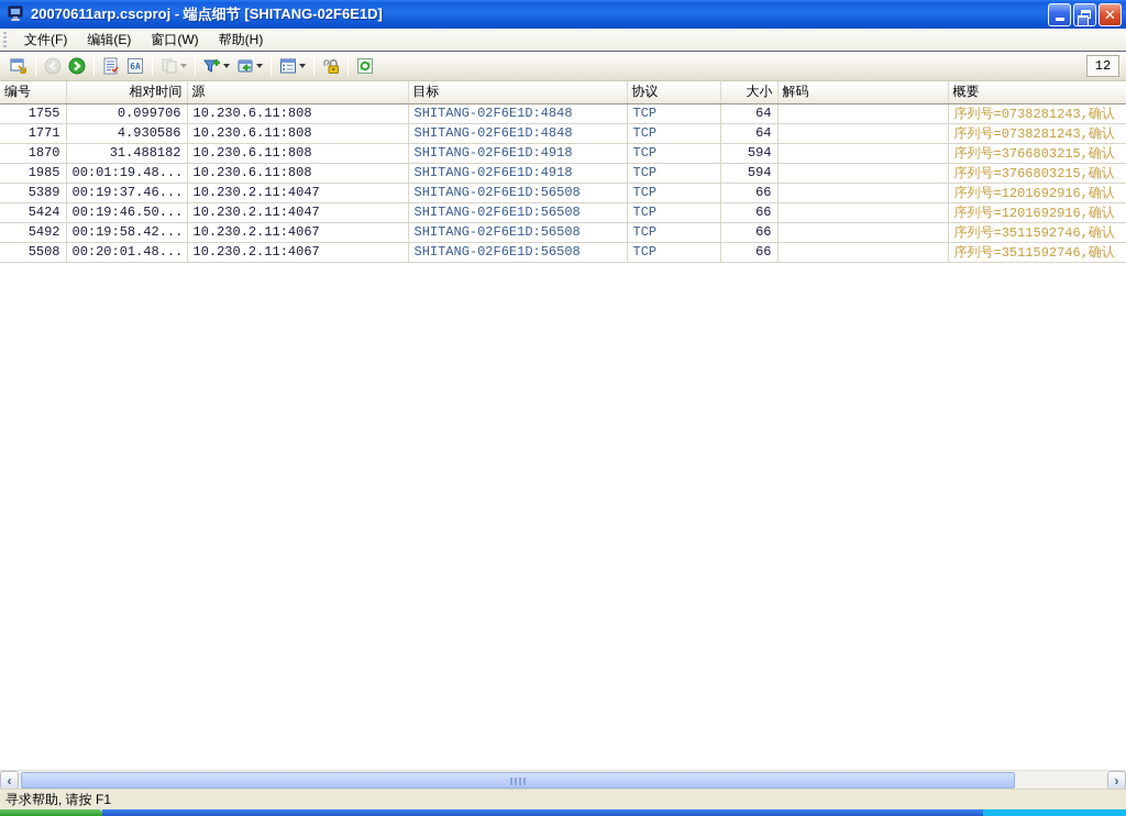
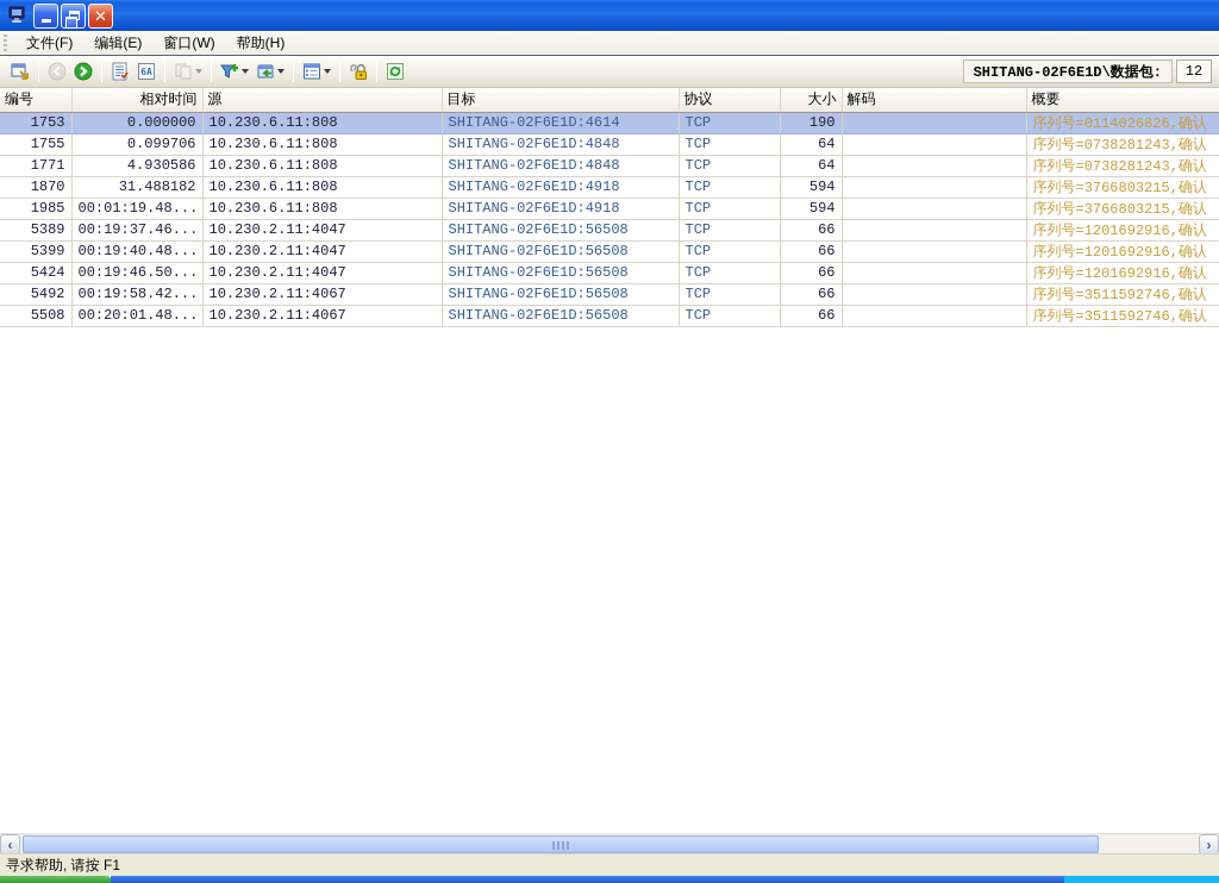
- 20070611arp.cscproj - 端点细节 [SHITANG-02F6E1D]
  ✕
  文件(F)
  编辑(E)
  窗口(W)
  帮助(H)
  6A
+ SHITANG-02F6E1D\数据包:
  12
  编号	相对时间	源	目标	协议	大小	解码	概要
+ 1753	0.000000	10.230.6.11:808	SHITANG-02F6E1D:4614	TCP	190		序列号=0114026826,确认
  1755	0.099706	10.230.6.11:808	SHITANG-02F6E1D:4848	TCP	64		序列号=0738281243,确认
  1771	4.930586	10.230.6.11:808	SHITANG-02F6E1D:4848	TCP	64		序列号=0738281243,确认
  1870	31.488182	10.230.6.11:808	SHITANG-02F6E1D:4918	TCP	594		序列号=3766803215,确认
  1985	00:01:19.48...	10.230.6.11:808	SHITANG-02F6E1D:4918	TCP	594		序列号=3766803215,确认
  5389	00:19:37.46...	10.230.2.11:4047	SHITANG-02F6E1D:56508	TCP	66		序列号=1201692916,确认
+ 5399	00:19:40.48...	10.230.2.11:4047	SHITANG-02F6E1D:56508	TCP	66		序列号=1201692916,确认
  5424	00:19:46.50...	10.230.2.11:4047	SHITANG-02F6E1D:56508	TCP	66		序列号=1201692916,确认
  5492	00:19:58.42...	10.230.2.11:4067	SHITANG-02F6E1D:56508	TCP	66		序列号=3511592746,确认
  5508	00:20:01.48...	10.230.2.11:4067	SHITANG-02F6E1D:56508	TCP	66		序列号=3511592746,确认
  ‹
  ›
  寻求帮助, 请按 F1
